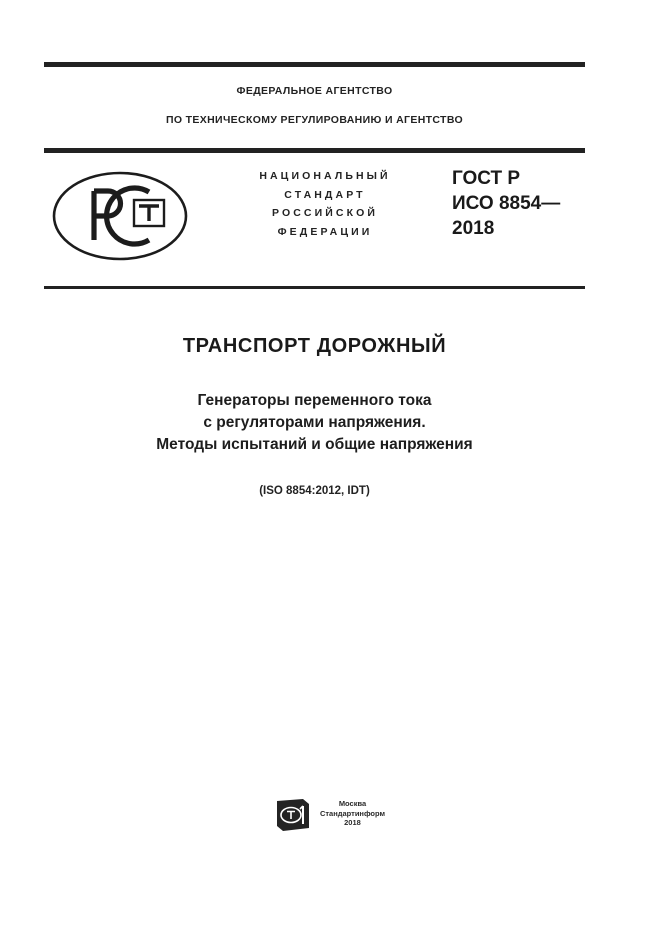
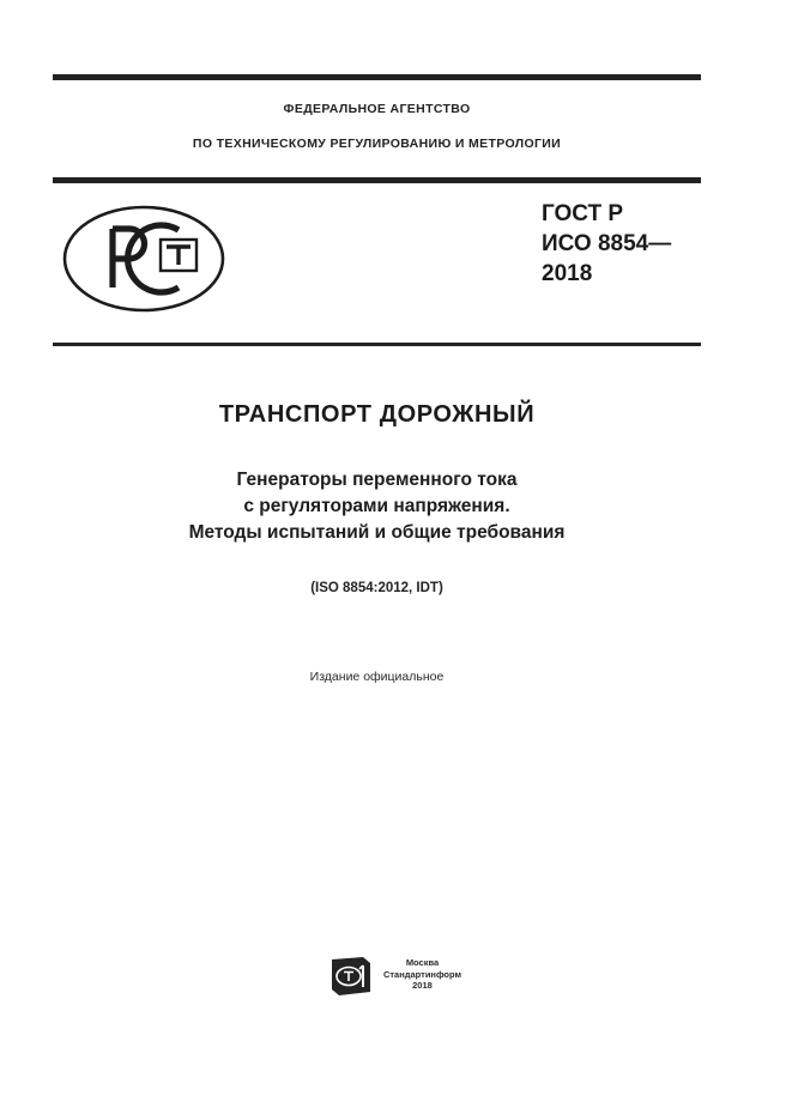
  ФЕДЕРАЛЬНОЕ АГЕНТСТВО
- ПО ТЕХНИЧЕСКОМУ РЕГУЛИРОВАНИЮ И АГЕНТСТВО
+ ПО ТЕХНИЧЕСКОМУ РЕГУЛИРОВАНИЮ И МЕТРОЛОГИИ
- НАЦИОНАЛЬНЫЙ
- СТАНДАРТ
- РОССИЙСКОЙ
- ФЕДЕРАЦИИ
  ГОСТ Р
  ИСО 8854—
  2018
  ТРАНСПОРТ ДОРОЖНЫЙ
  Генераторы переменного тока
  с регуляторами напряжения.
- Методы испытаний и общие напряжения
+ Методы испытаний и общие требования
  (ISO 8854:2012, IDT)
+ Издание официальное
  Москва
  Стандартинформ
  2018
